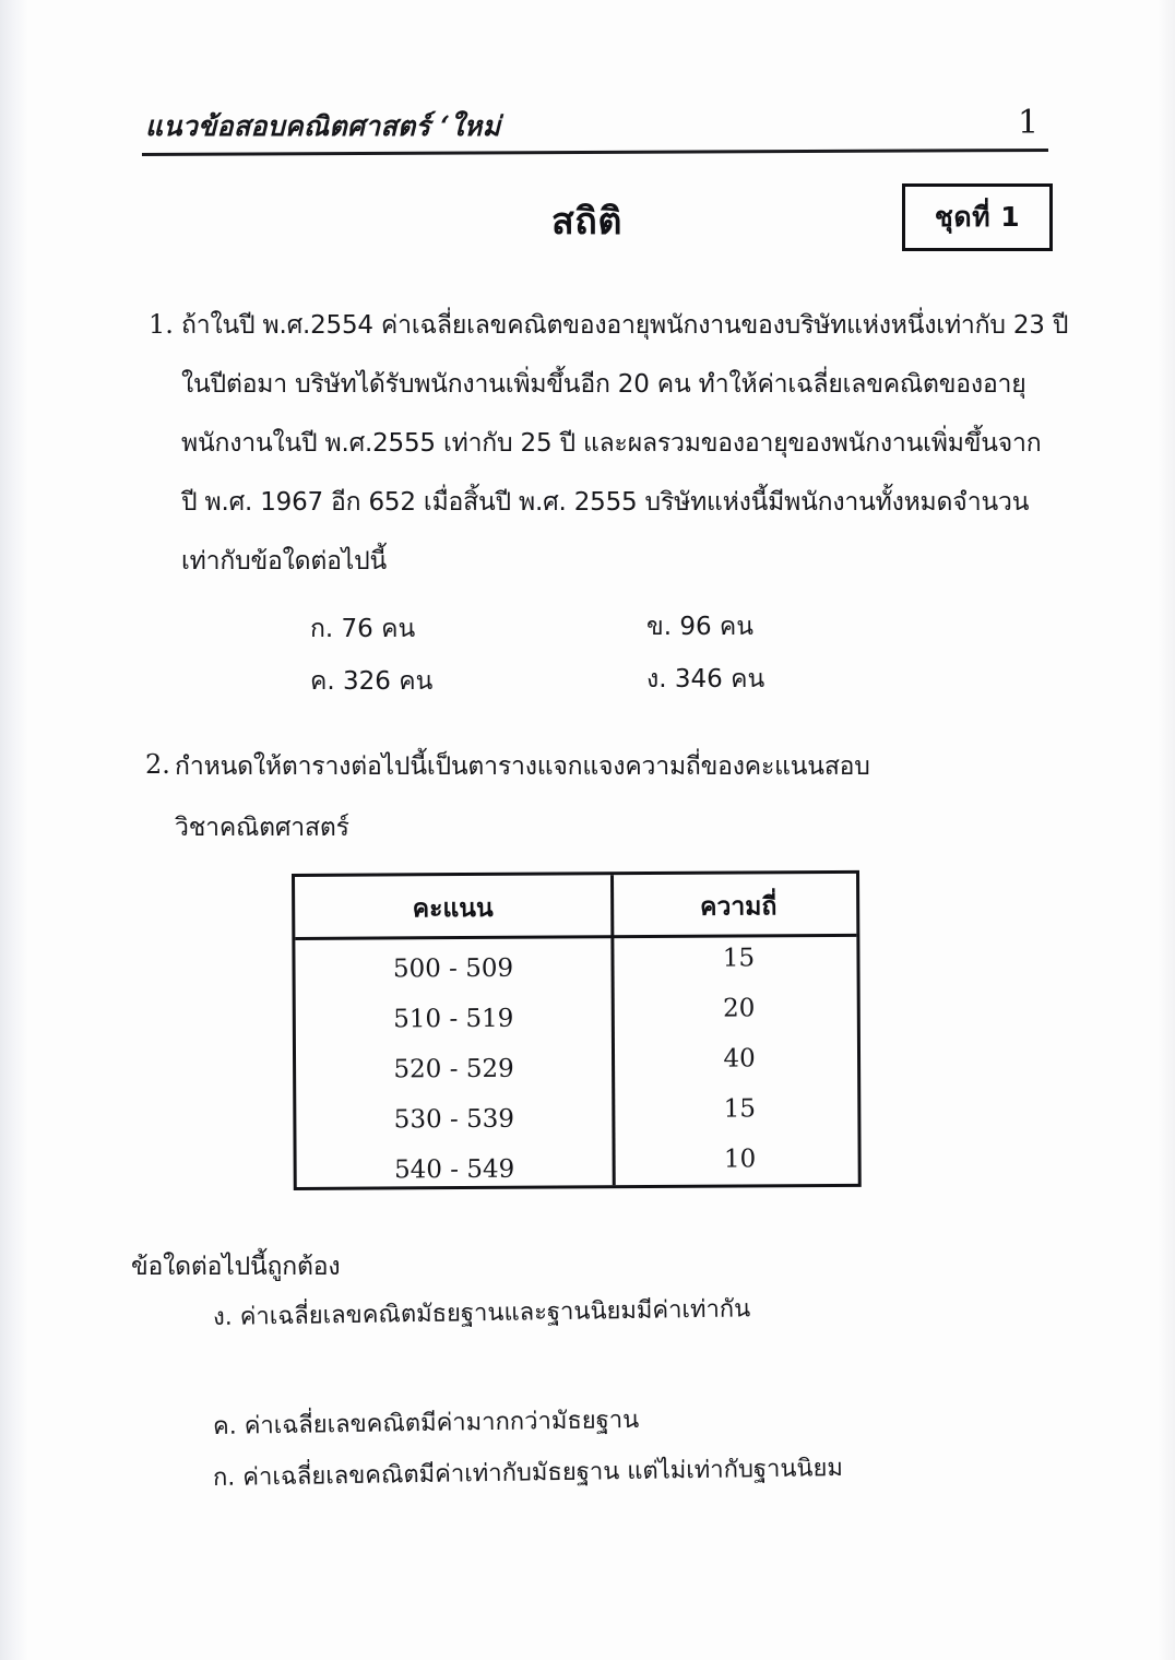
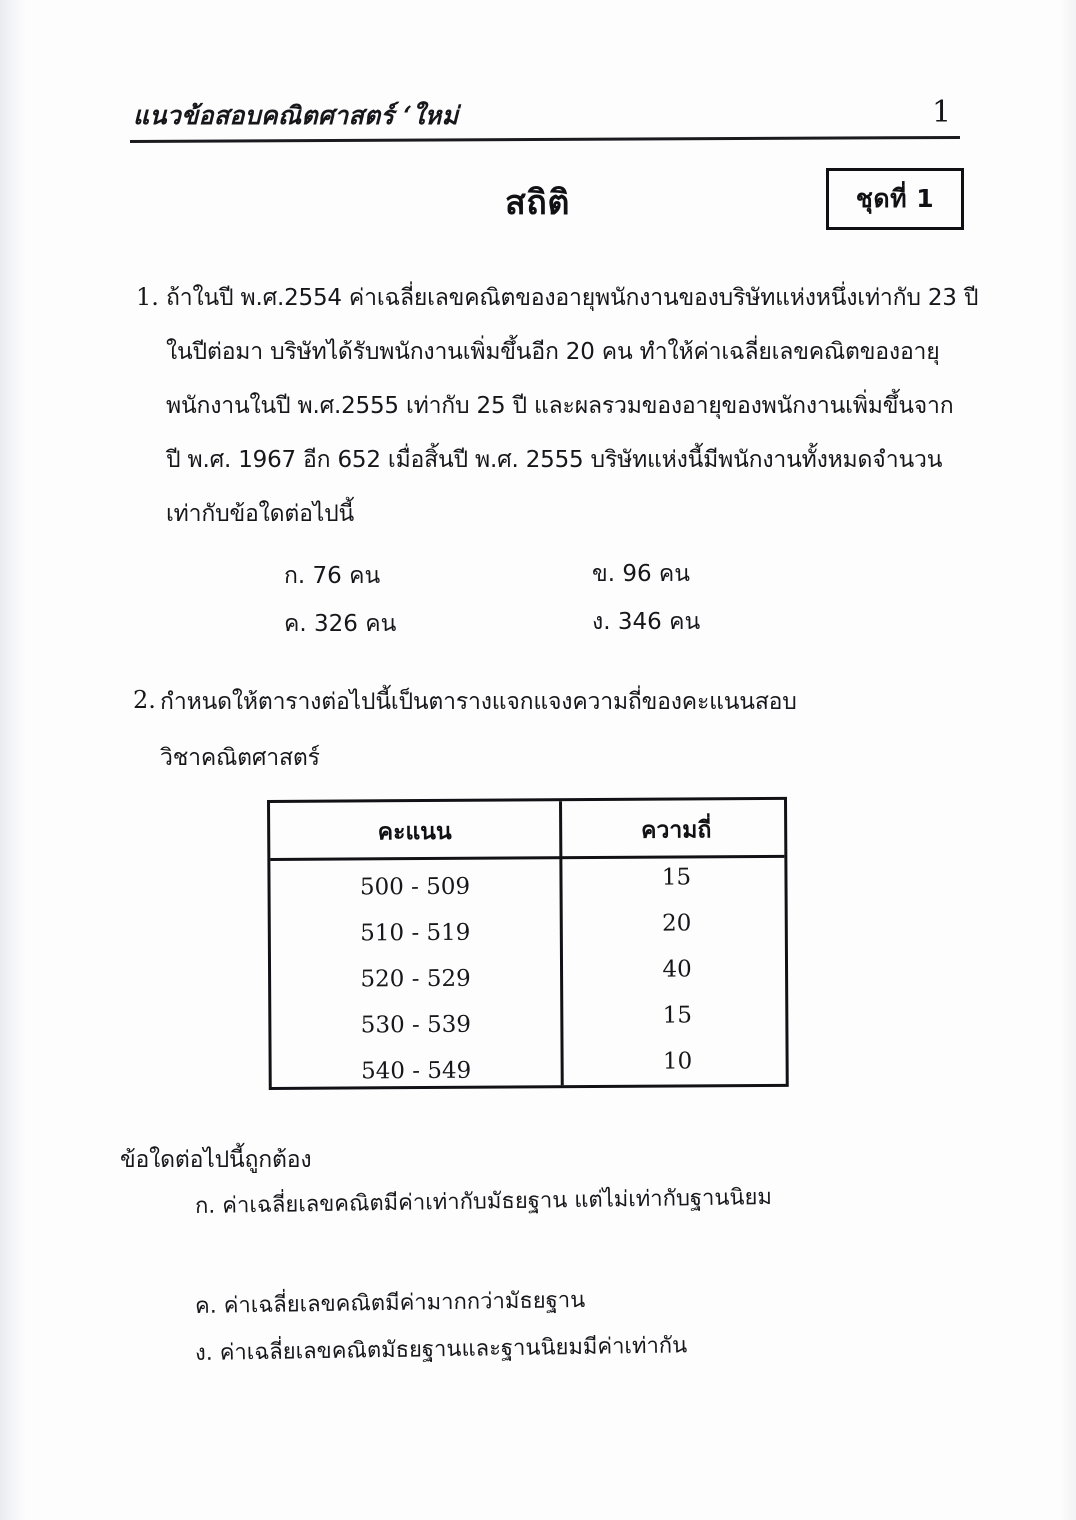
  แนวข้อสอบคณิตศาสตร์ ‘ใหม่
  1
  สถิติ
  ชุดที่ 1
  1.
  ถ้าในปี พ.ศ.2554 ค่าเฉลี่ยเลขคณิตของอายุพนักงานของบริษัทแห่งหนึ่งเท่ากับ 23 ปี
  ในปีต่อมา บริษัทได้รับพนักงานเพิ่มขึ้นอีก 20 คน ทำให้ค่าเฉลี่ยเลขคณิตของอายุ
  พนักงานในปี พ.ศ.2555 เท่ากับ 25 ปี และผลรวมของอายุของพนักงานเพิ่มขึ้นจาก
  ปี พ.ศ. 1967 อีก 652 เมื่อสิ้นปี พ.ศ. 2555 บริษัทแห่งนี้มีพนักงานทั้งหมดจำนวน
  เท่ากับข้อใดต่อไปนี้
  ก. 76 คน
  ข. 96 คน
  ค. 326 คน
  ง. 346 คน
  2.
  กำหนดให้ตารางต่อไปนี้เป็นตารางแจกแจงความถี่ของคะแนนสอบ
  วิชาคณิตศาสตร์
  คะแนน
  ความถี่
  500 - 509
  510 - 519
  520 - 529
  530 - 539
  540 - 549
  15
  20
  40
  15
  10
  ข้อใดต่อไปนี้ถูกต้อง
- ง. ค่าเฉลี่ยเลขคณิตมัธยฐานและฐานนิยมมีค่าเท่ากัน
+ ก. ค่าเฉลี่ยเลขคณิตมีค่าเท่ากับมัธยฐาน แต่ไม่เท่ากับฐานนิยม
  ค. ค่าเฉลี่ยเลขคณิตมีค่ามากกว่ามัธยฐาน
- ก. ค่าเฉลี่ยเลขคณิตมีค่าเท่ากับมัธยฐาน แต่ไม่เท่ากับฐานนิยม
+ ง. ค่าเฉลี่ยเลขคณิตมัธยฐานและฐานนิยมมีค่าเท่ากัน
